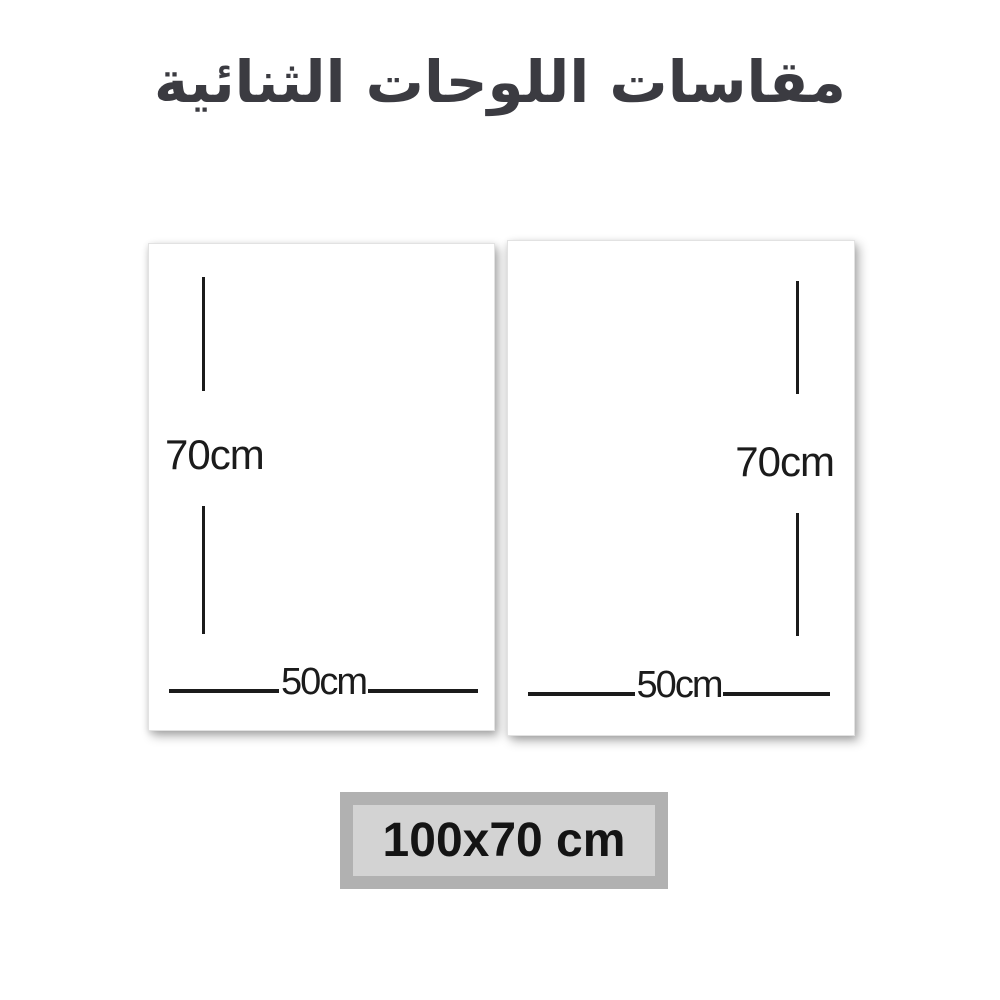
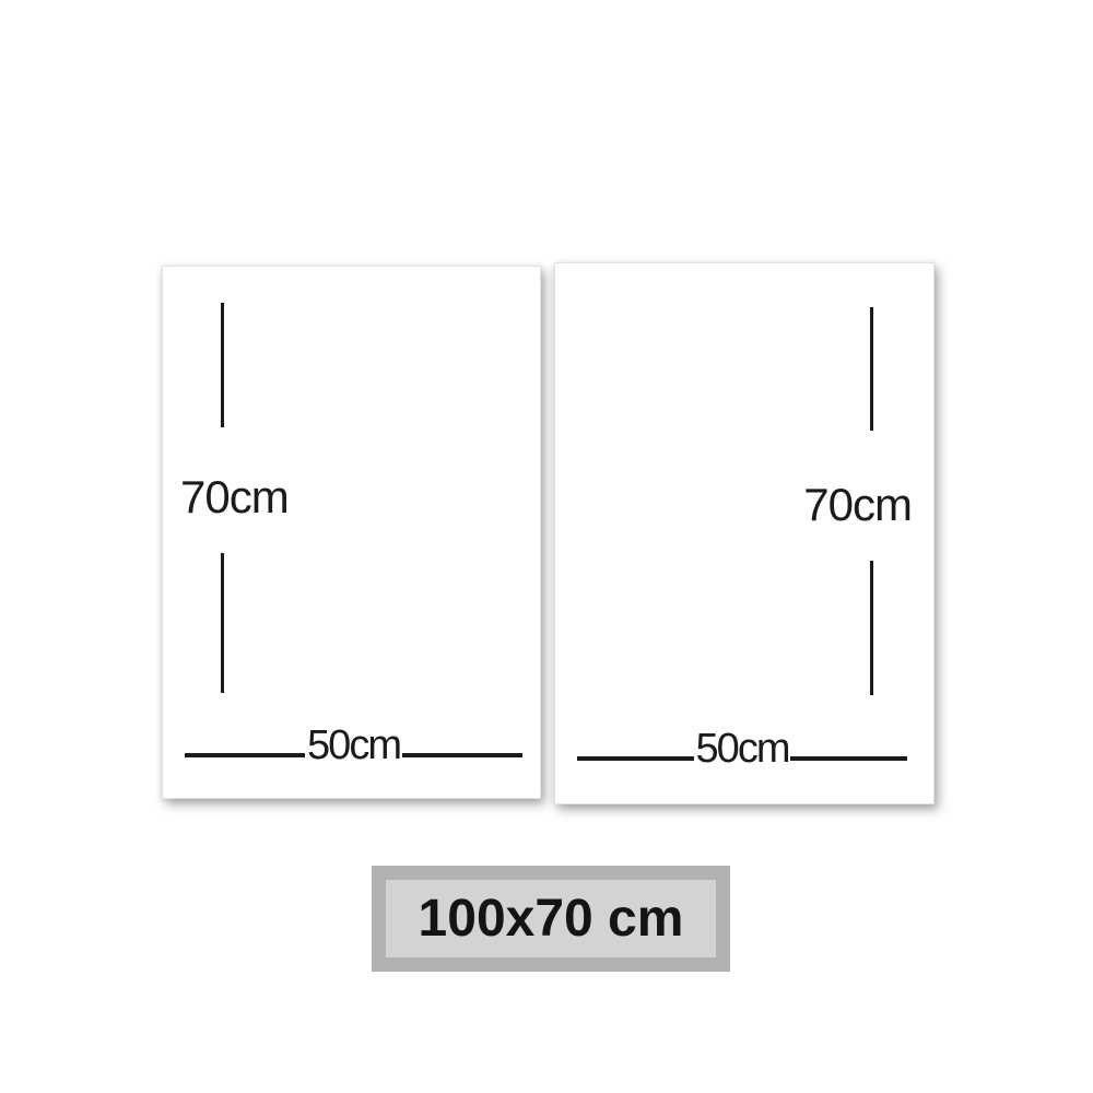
- مقاسات اللوحات الثنائية
  70cm
  50cm
  70cm
  50cm
  100x70 cm
